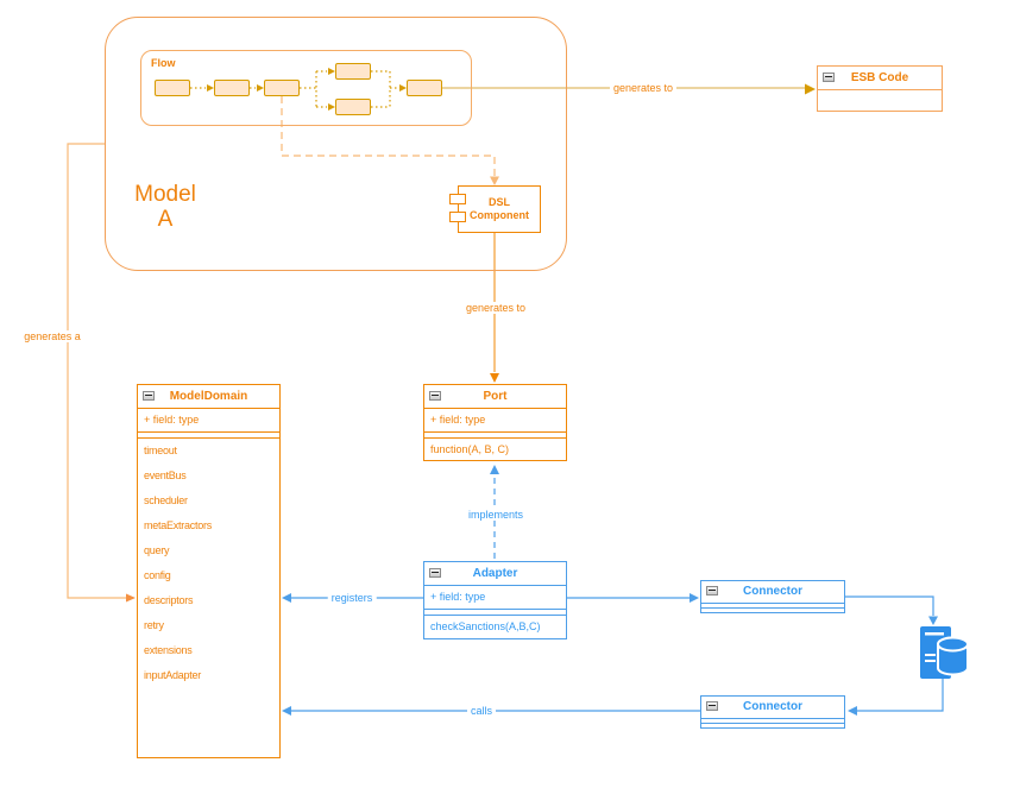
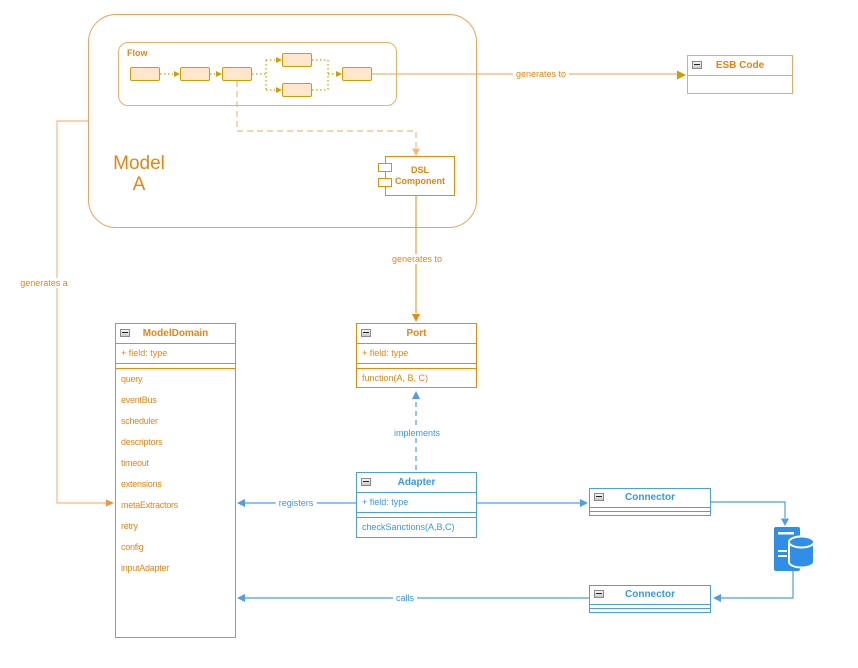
  Model
  A
  Flow
  DSL
  Component
  ESB Code
  ModelDomain
  + field: type
- timeout
+ query
  eventBus
  scheduler
- metaExtractors
+ descriptors
- query
+ timeout
- config
+ extensions
- descriptors
+ metaExtractors
  retry
- extensions
+ config
  inputAdapter
  Port
  + field: type
  function(A, B, C)
  Adapter
  + field: type
  checkSanctions(A,B,C)
  Connector
  Connector
  generates to
  generates to
  generates a
  implements
  registers
  calls
